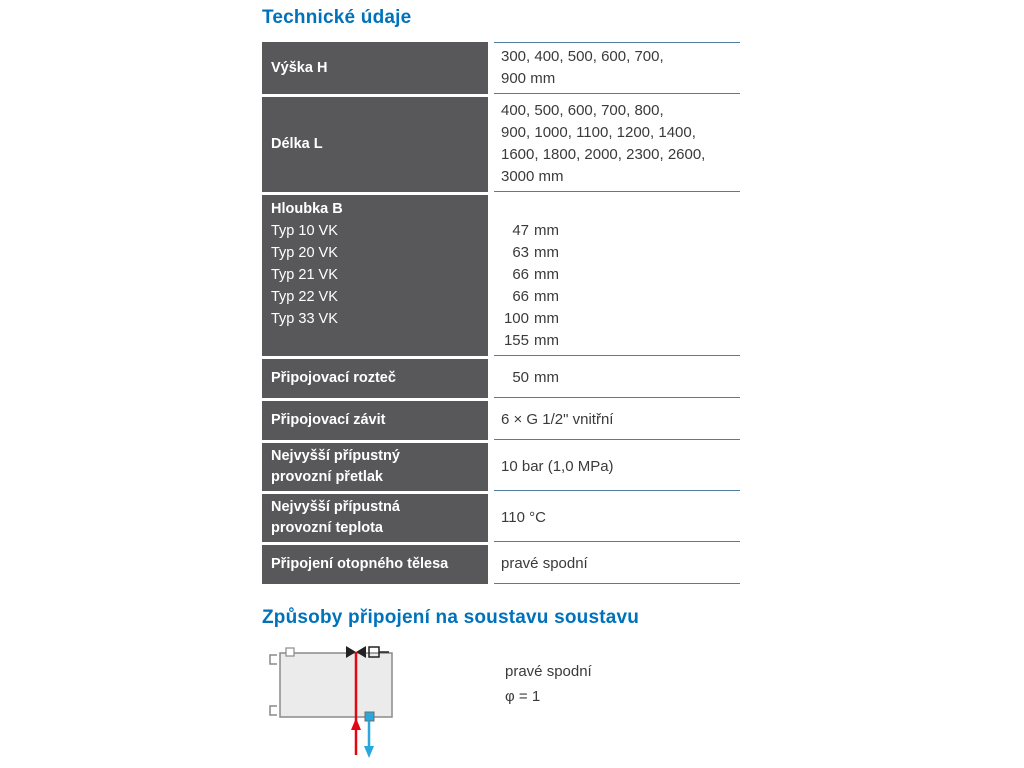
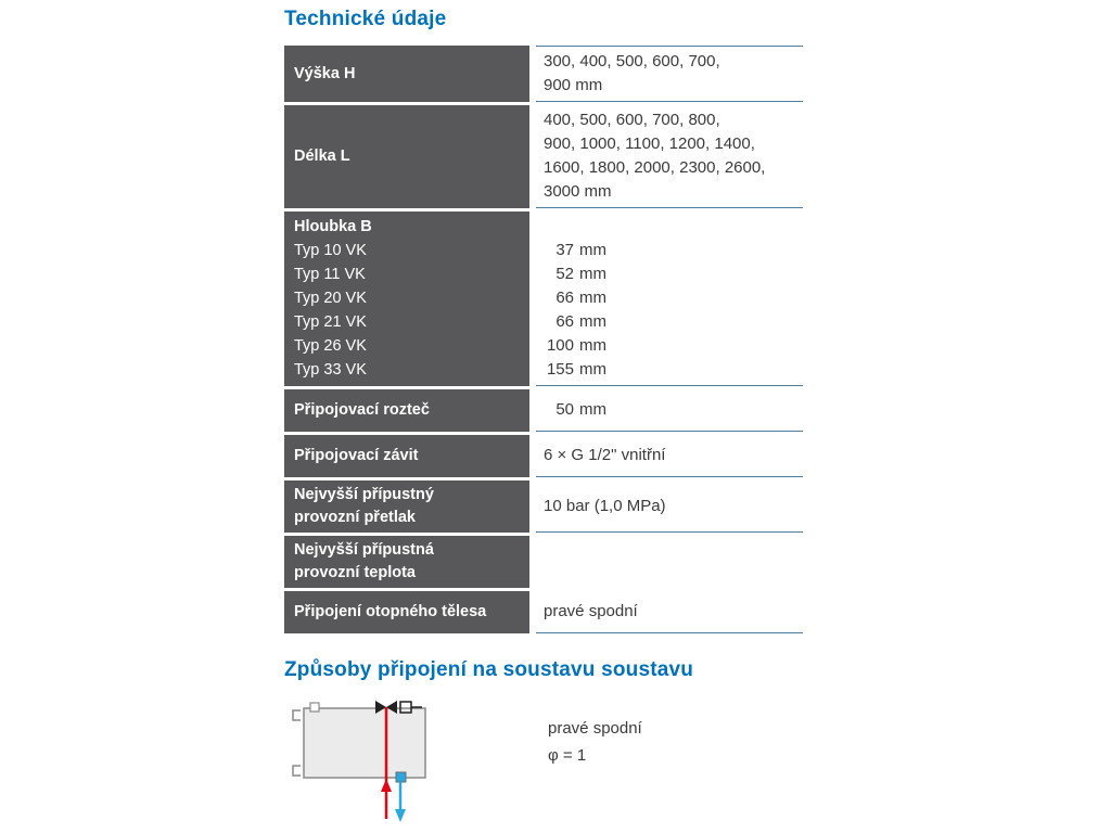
  Technické údaje
  Výška H
  300, 400, 500, 600, 700,
  900 mm
  Délka L
  400, 500, 600, 700, 800,
  900, 1000, 1100, 1200, 1400,
  1600, 1800, 2000, 2300, 2600,
  3000 mm
  Hloubka B
  Typ 10 VK
+ Typ 11 VK
  Typ 20 VK
  Typ 21 VK
- Typ 22 VK
+ Typ 26 VK
  Typ 33 VK
- 47 mm
+ 37 mm
- 63 mm
+ 52 mm
  66 mm
  66 mm
  100 mm
  155 mm
  Připojovací rozteč
  50
  mm
  Připojovací závit
  6 × G 1/2" vnitřní
  Nejvyšší přípustný
  provozní přetlak
  10 bar (1,0 MPa)
  Nejvyšší přípustná
  provozní teplota
- 110 °C
  Připojení otopného tělesa
  pravé spodní
  Způsoby připojení na soustavu soustavu
  pravé spodní
  φ = 1
